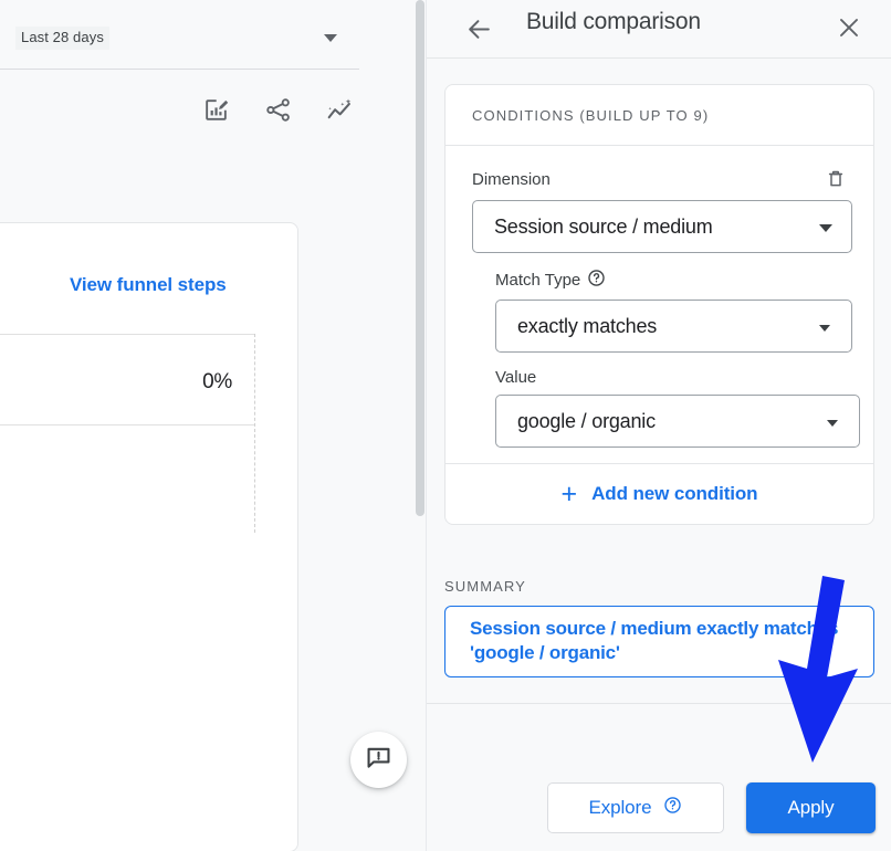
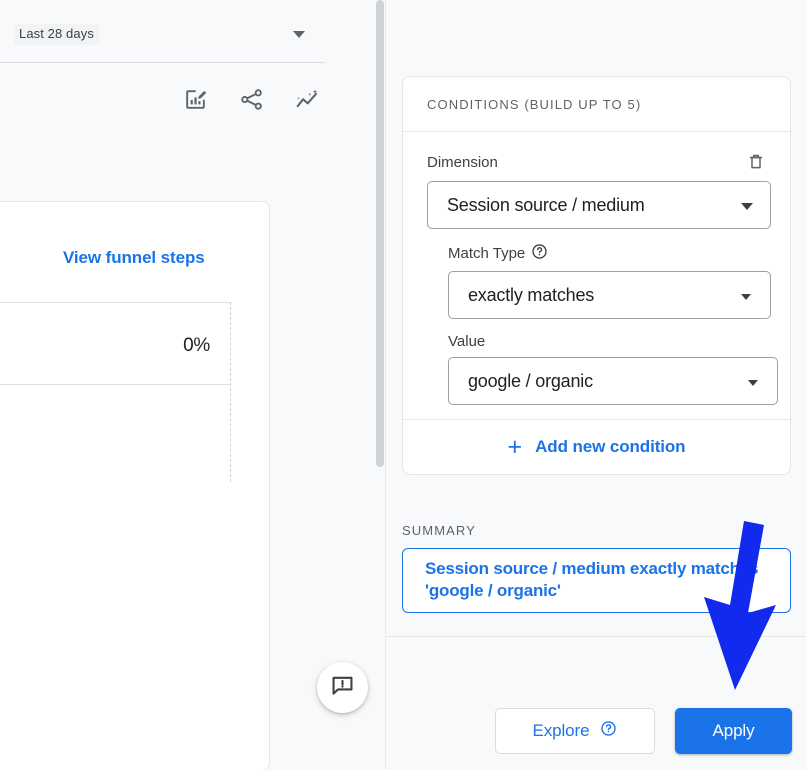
  Last 28 days
  View funnel steps
  0%
- Build comparison
- CONDITIONS (BUILD UP TO 9)
+ CONDITIONS (BUILD UP TO 5)
  Dimension
  Session source / medium
  Match Type
  exactly matches
  Value
  google / organic
  +
  Add new condition
  SUMMARY
  Session source / medium exactly match 'google / organic'
  Explore
  Apply
